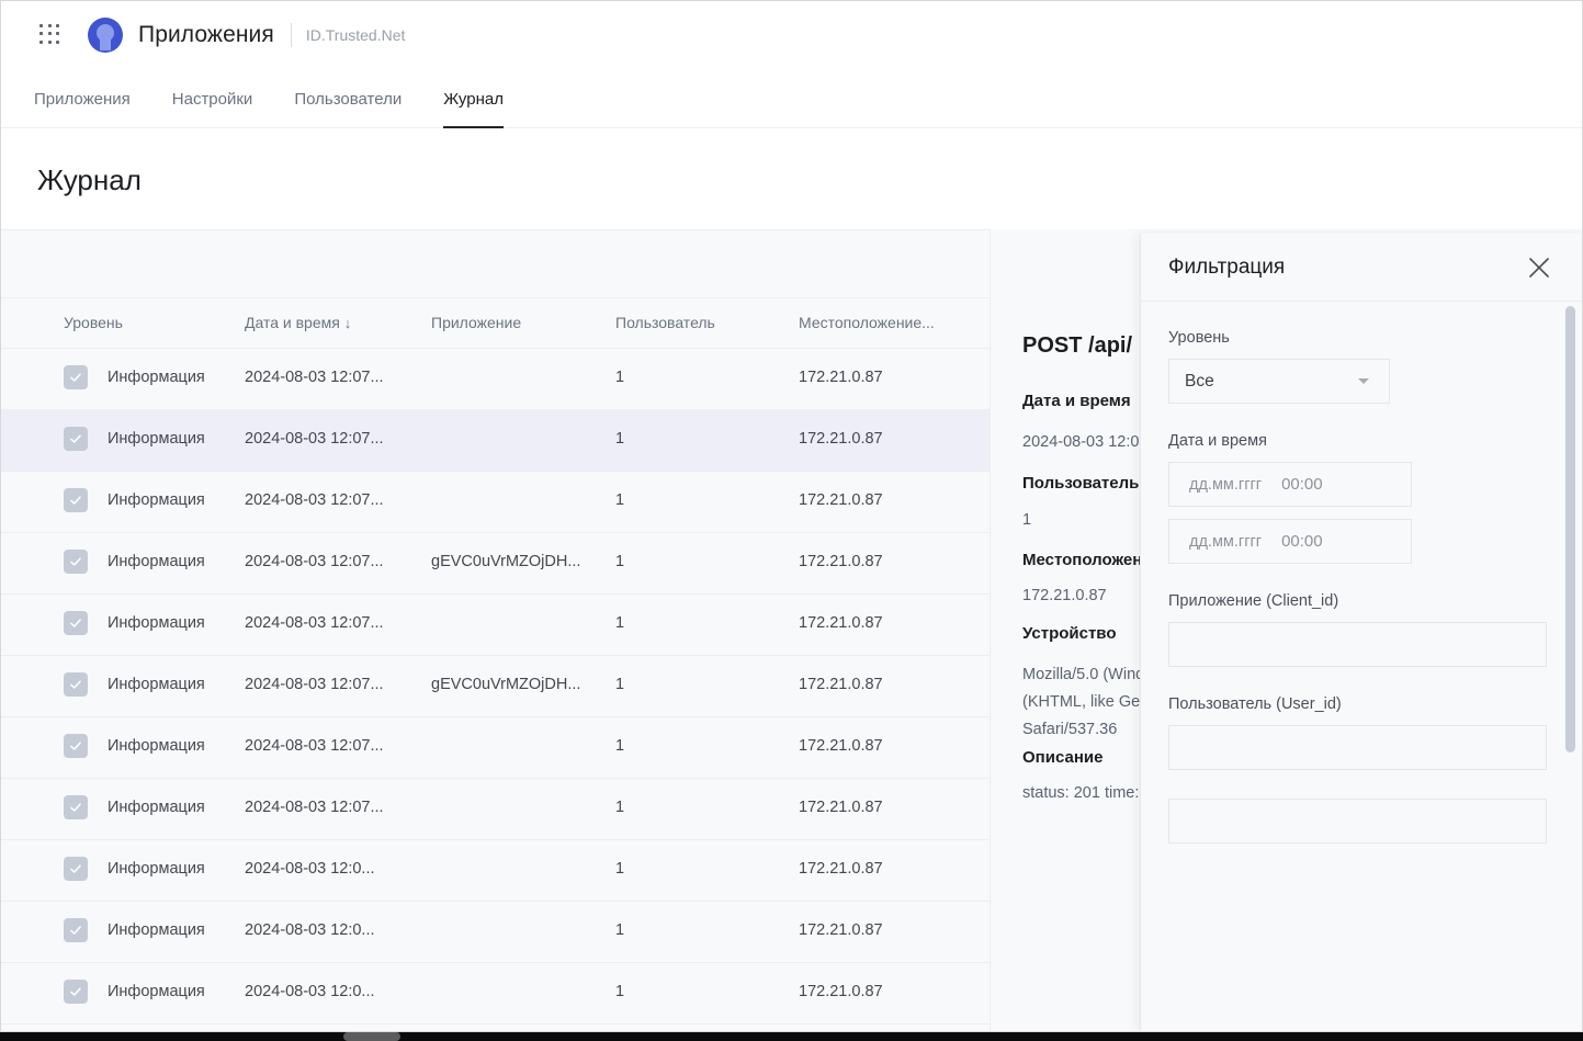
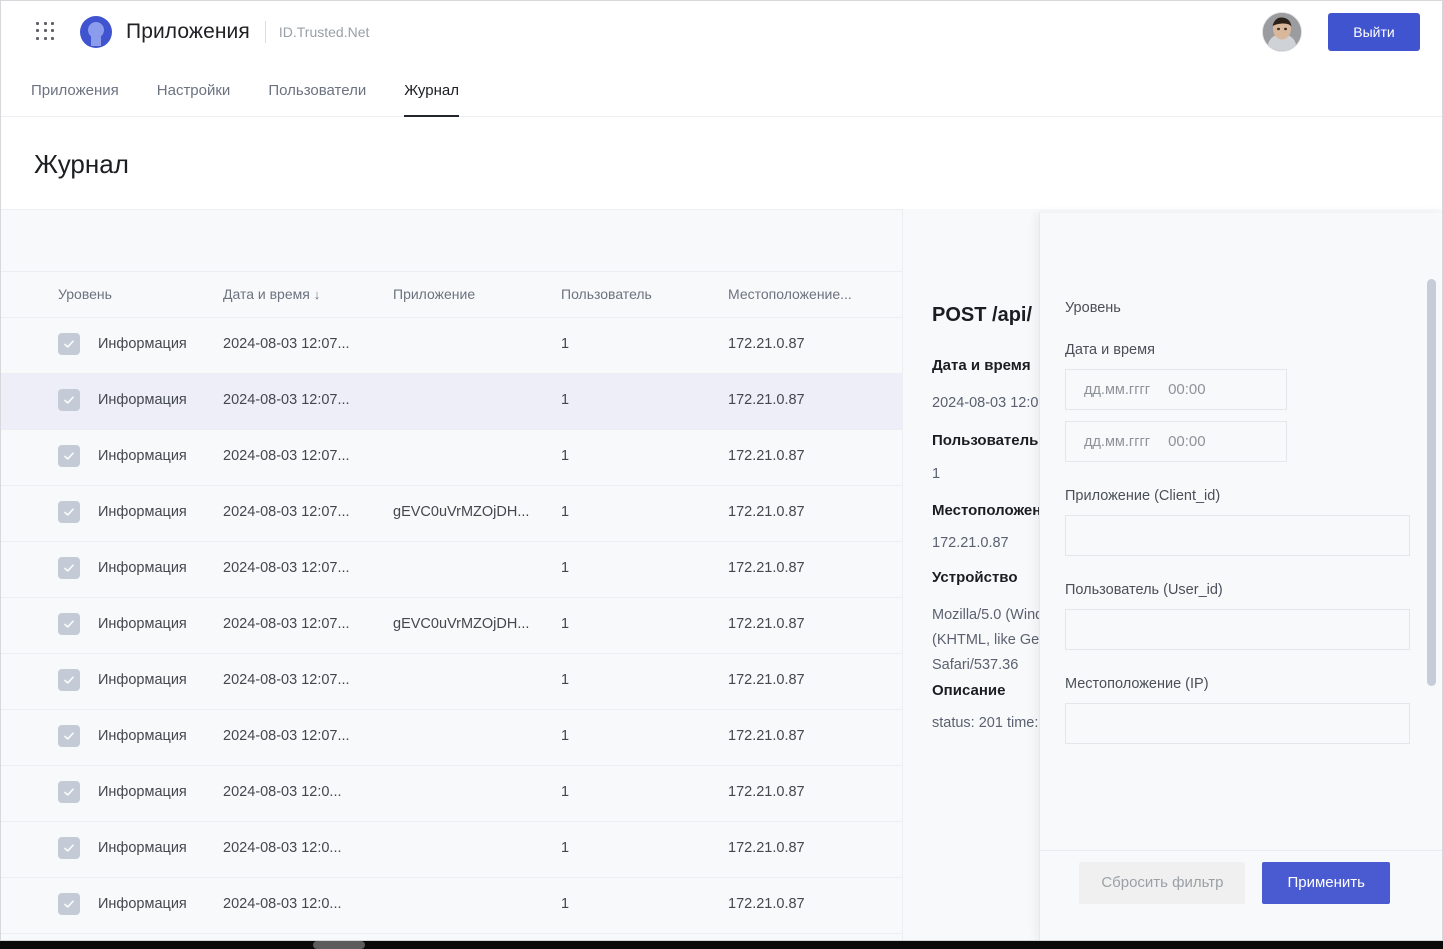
  Приложения
  ID.Trusted.Net
+ Выйти
  Приложения
  Настройки
  Пользователи
  Журнал
  Журнал
  Уровень
  Дата и время ↓
  Приложение
  Пользователь
  Местоположение...
  Информация
  2024-08-03 12:07...
  1
  172.21.0.87
  Информация
  2024-08-03 12:07...
  1
  172.21.0.87
  Информация
  2024-08-03 12:07...
  1
  172.21.0.87
  Информация
  2024-08-03 12:07...
  gEVC0uVrMZOjDH...
  1
  172.21.0.87
  Информация
  2024-08-03 12:07...
  1
  172.21.0.87
  Информация
  2024-08-03 12:07...
  gEVC0uVrMZOjDH...
  1
  172.21.0.87
  Информация
  2024-08-03 12:07...
  1
  172.21.0.87
  Информация
  2024-08-03 12:07...
  1
  172.21.0.87
  Информация
  2024-08-03 12:0...
  1
  172.21.0.87
  Информация
  2024-08-03 12:0...
  1
  172.21.0.87
  Информация
  2024-08-03 12:0...
  1
  172.21.0.87
  POST /api/
  Дата и время
  2024-08-03 12:0
  Пользователь
  1
  Местоположен
  172.21.0.87
  Устройство
  Mozilla/5.0 (Win (KHTML, like Ge Safari/537.36
  Описание
  status: 201 time:
- Фильтрация
  Уровень
- Все
  Дата и время
  дд.мм.гггг
  00:00
  дд.мм.гггг
  00:00
  Приложение (Client_id)
  Пользователь (User_id)
+ Местоположение (IP)
+ Сбросить фильтр
+ Применить
